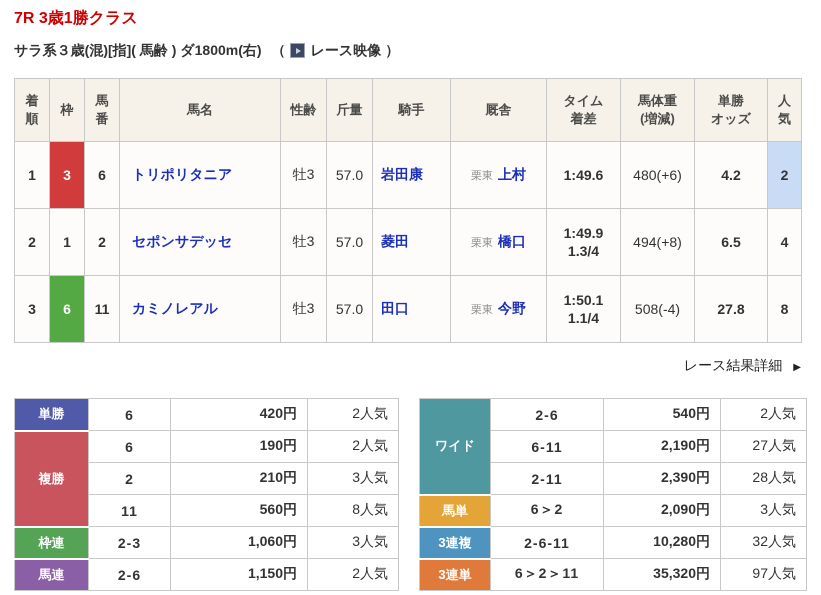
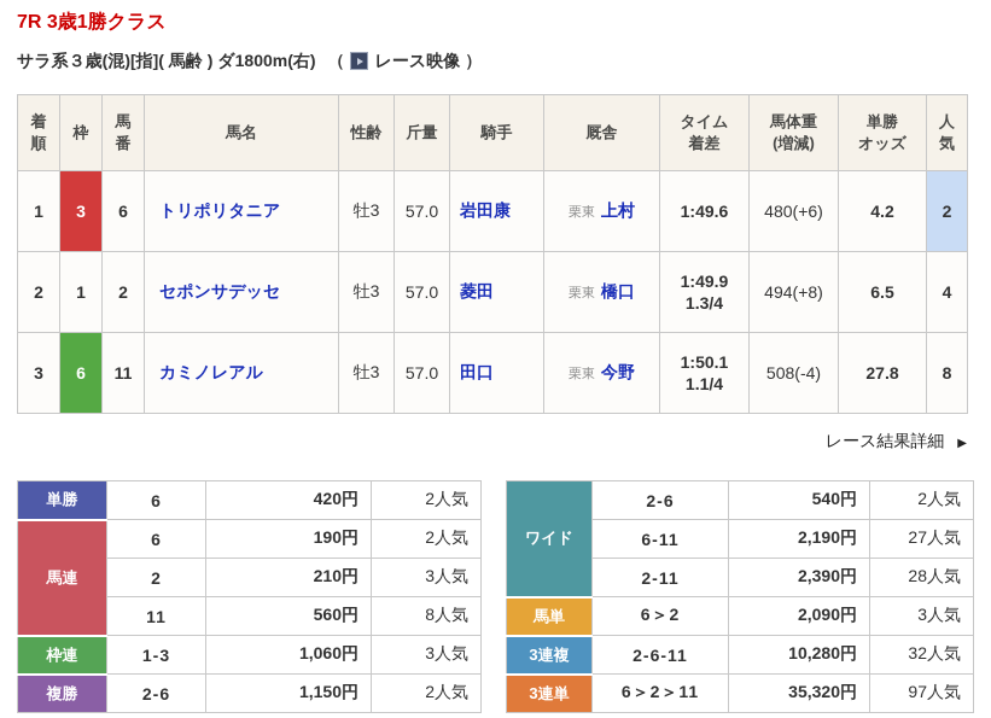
  7R 3歳1勝クラス
  サラ系３歳(混)[指]( 馬齢 ) ダ1800m(右)
  （
  レース映像
  ）
  着 順	枠	馬 番	馬名	性齢	斤量	騎手	厩舎	タイム 着差	馬体重 (増減)	単勝 オッズ	人 気
  1	3	6	トリポリタニア	牡3	57.0	岩田康	栗東 上村	1:49.6	480(+6)	4.2	2
  2	1	2	セポンサデッセ	牡3	57.0	菱田	栗東 橋口	1:49.9 1.3/4	494(+8)	6.5	4
  3	6	11	カミノレアル	牡3	57.0	田口	栗東 今野	1:50.1 1.1/4	508(-4)	27.8	8
  レース結果詳細 ▶
  単勝	6	420円	2人気
- 複勝	6	190円	2人気
+ 馬連	6	190円	2人気
  2	210円	3人気
  11	560円	8人気
- 枠連	2-3	1,060円	3人気
+ 枠連	1-3	1,060円	3人気
- 馬連	2-6	1,150円	2人気
+ 複勝	2-6	1,150円	2人気
  ワイド	2-6	540円	2人気
  6-11	2,190円	27人気
  2-11	2,390円	28人気
  馬単	6＞2	2,090円	3人気
  3連複	2-6-11	10,280円	32人気
  3連単	6＞2＞11	35,320円	97人気
